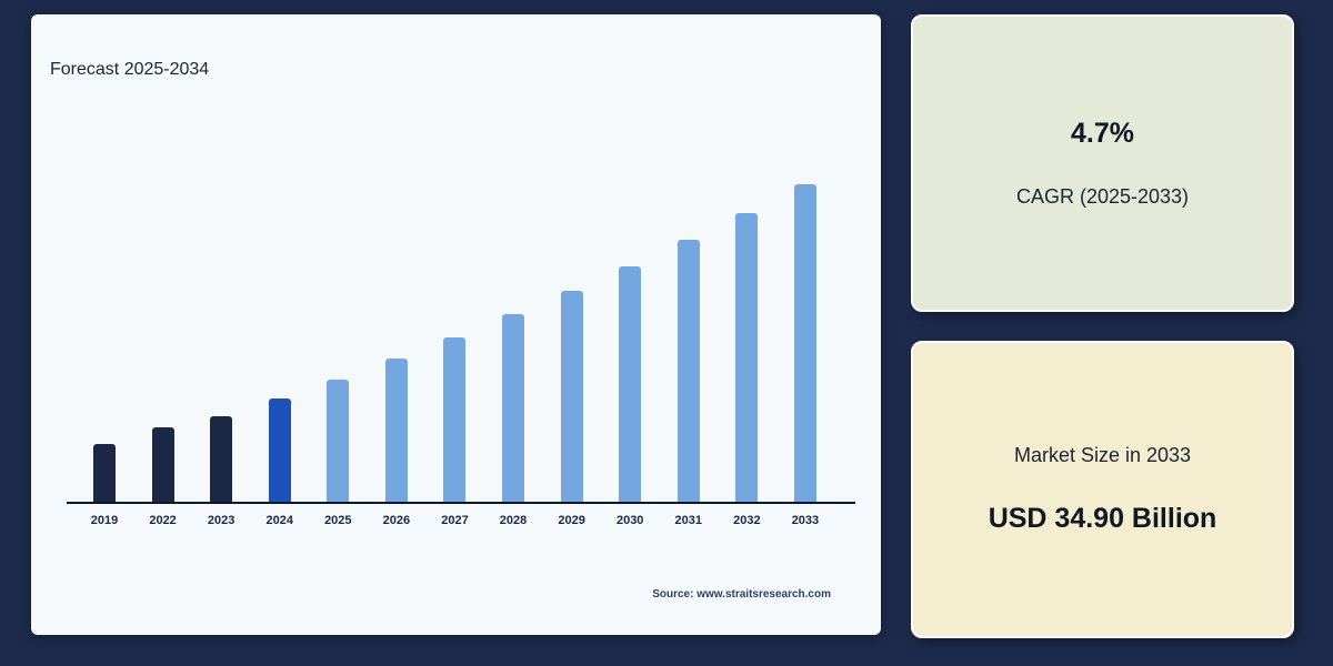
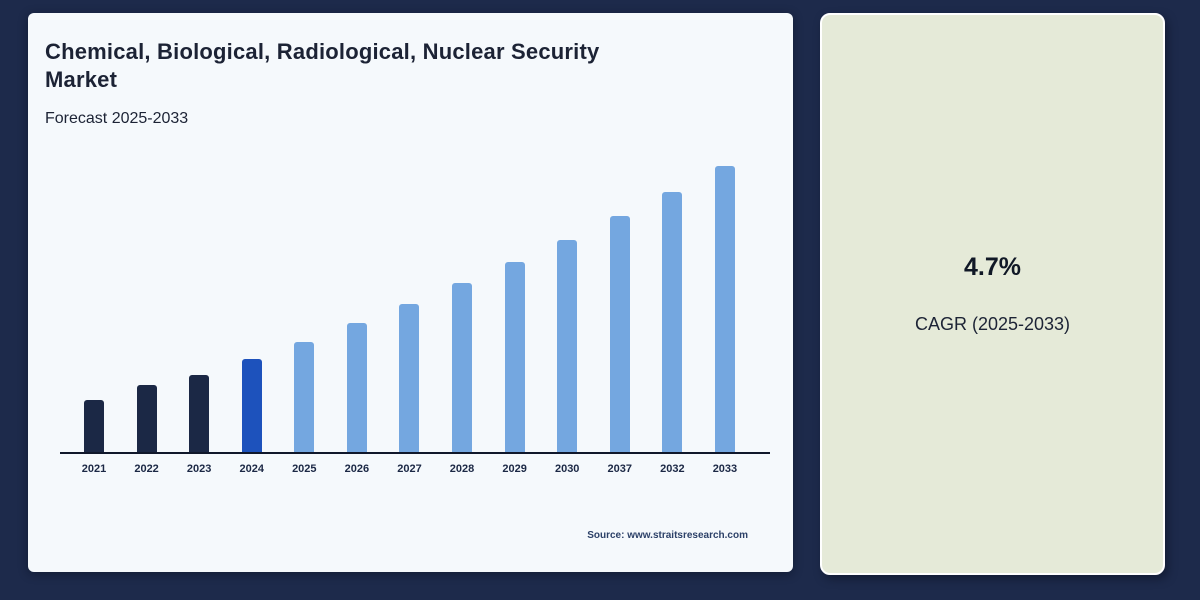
+ Chemical, Biological, Radiological, Nuclear Security Market
- Forecast 2025-2034
+ Forecast 2025-2033
- 2019
+ 2021
  2022
  2023
  2024
  2025
  2026
  2027
  2028
  2029
  2030
- 2031
+ 2037
  2032
  2033
  Source: www.straitsresearch.com
  4.7%
  CAGR (2025-2033)
- Market Size in 2033
- USD 34.90 Billion
